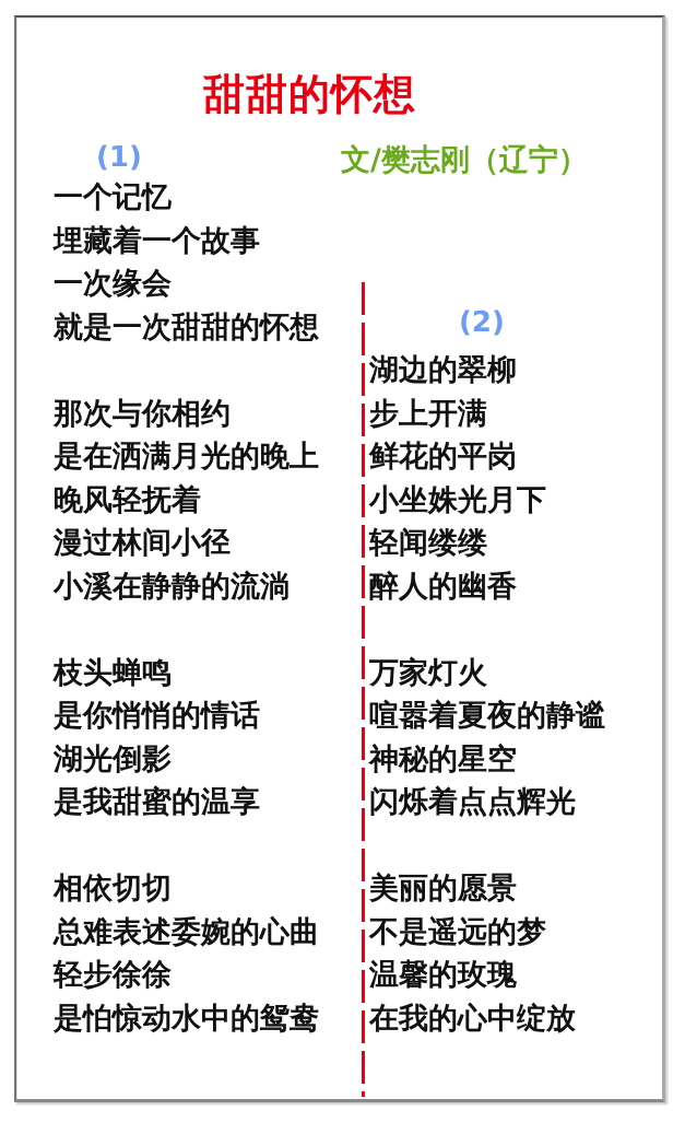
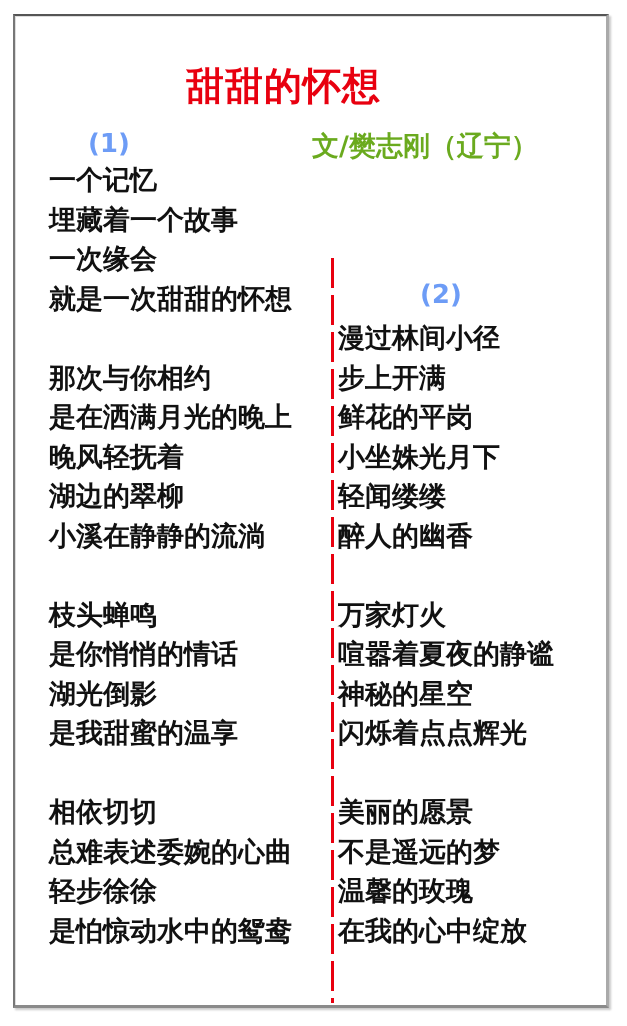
  甜甜的怀想
  (1)
  文/樊志刚（辽宁）
  (2)
  一个记忆
  埋藏着一个故事
  一次缘会
  就是一次甜甜的怀想
  那次与你相约
  是在洒满月光的晚上
  晚风轻抚着
- 漫过林间小径
+ 湖边的翠柳
  小溪在静静的流淌
  枝头蝉鸣
  是你悄悄的情话
  湖光倒影
  是我甜蜜的温享
  相依切切
  总难表述委婉的心曲
  轻步徐徐
  是怕惊动水中的鸳鸯
- 湖边的翠柳
+ 漫过林间小径
  步上开满
  鲜花的平岗
  小坐姝光月下
  轻闻缕缕
  醉人的幽香
  万家灯火
  喧嚣着夏夜的静谧
  神秘的星空
  闪烁着点点辉光
  美丽的愿景
  不是遥远的梦
  温馨的玫瑰
  在我的心中绽放
